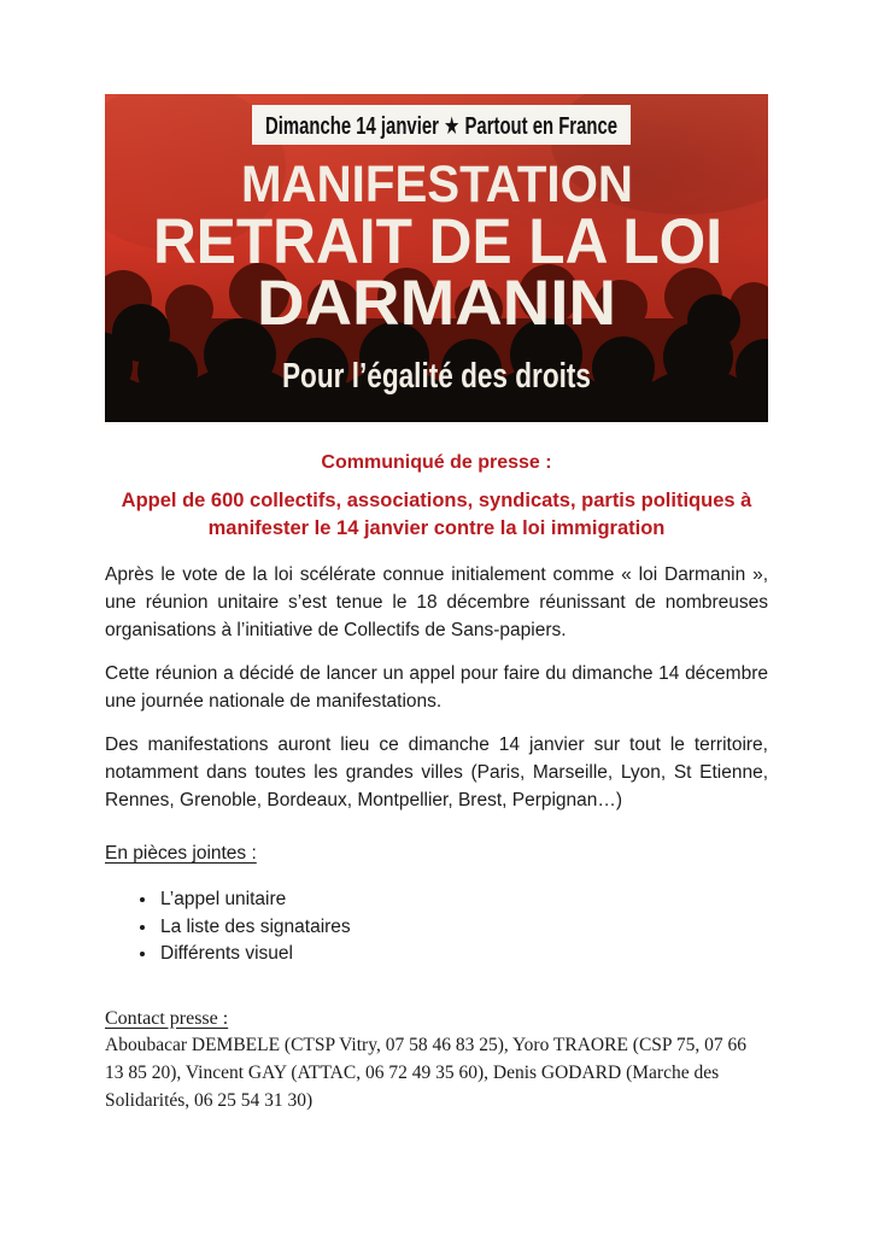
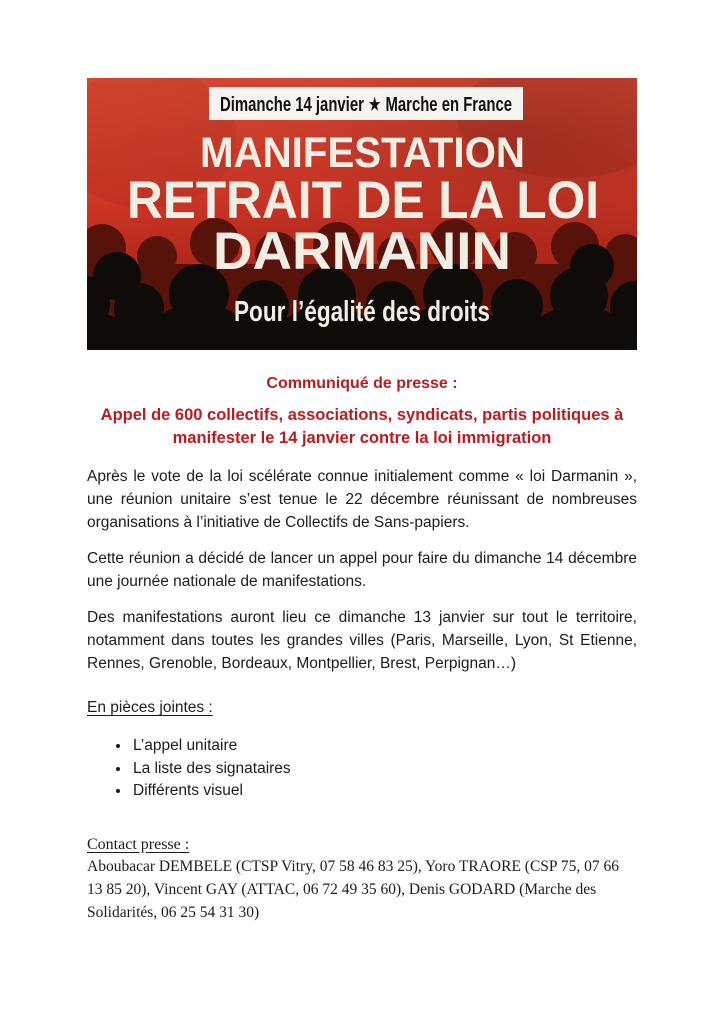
- Dimanche 14 janvier ★ Partout en France
+ Dimanche 14 janvier ★ Marche en France
  MANIFESTATION
  RETRAIT DE LA LOI
  DARMANIN
  Pour l’égalité des droits
  Communiqué de presse :
  Appel de 600 collectifs, associations, syndicats, partis politiques à manifester le 14 janvier contre la loi immigration
- Après le vote de la loi scélérate connue initialement comme « loi Darmanin », une réunion unitaire s’est tenue le 18 décembre réunissant de nombreuses organisations à l’initiative de Collectifs de Sans-papiers.
+ Après le vote de la loi scélérate connue initialement comme « loi Darmanin », une réunion unitaire s’est tenue le 22 décembre réunissant de nombreuses organisations à l’initiative de Collectifs de Sans-papiers.
  Cette réunion a décidé de lancer un appel pour faire du dimanche 14 décembre une journée nationale de manifestations.
- Des manifestations auront lieu ce dimanche 14 janvier sur tout le territoire, notamment dans toutes les grandes villes (Paris, Marseille, Lyon, St Etienne, Rennes, Grenoble, Bordeaux, Montpellier, Brest, Perpignan…)
+ Des manifestations auront lieu ce dimanche 13 janvier sur tout le territoire, notamment dans toutes les grandes villes (Paris, Marseille, Lyon, St Etienne, Rennes, Grenoble, Bordeaux, Montpellier, Brest, Perpignan…)
  En pièces jointes :
  L’appel unitaire
  La liste des signataires
  Différents visuel
  Contact presse :
  Aboubacar DEMBELE (CTSP Vitry, 07 58 46 83 25), Yoro TRAORE (CSP 75, 07 66 13 85 20), Vincent GAY (ATTAC, 06 72 49 35 60), Denis GODARD (Marche des Solidarités, 06 25 54 31 30)
